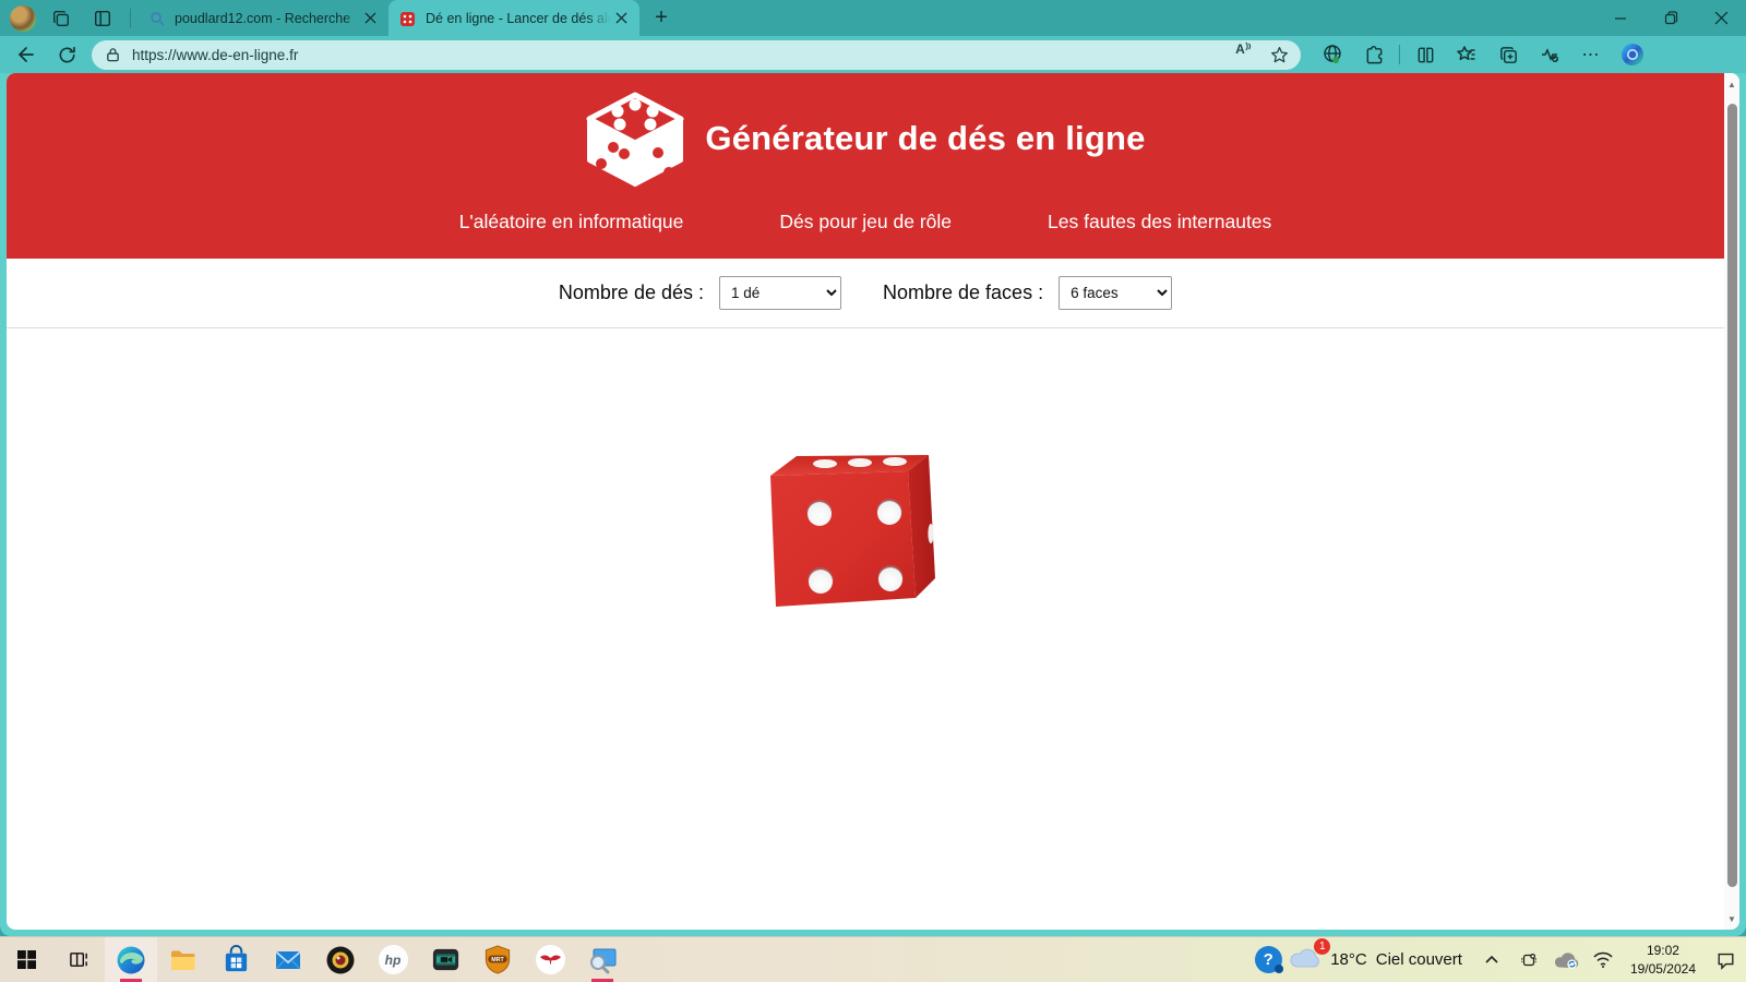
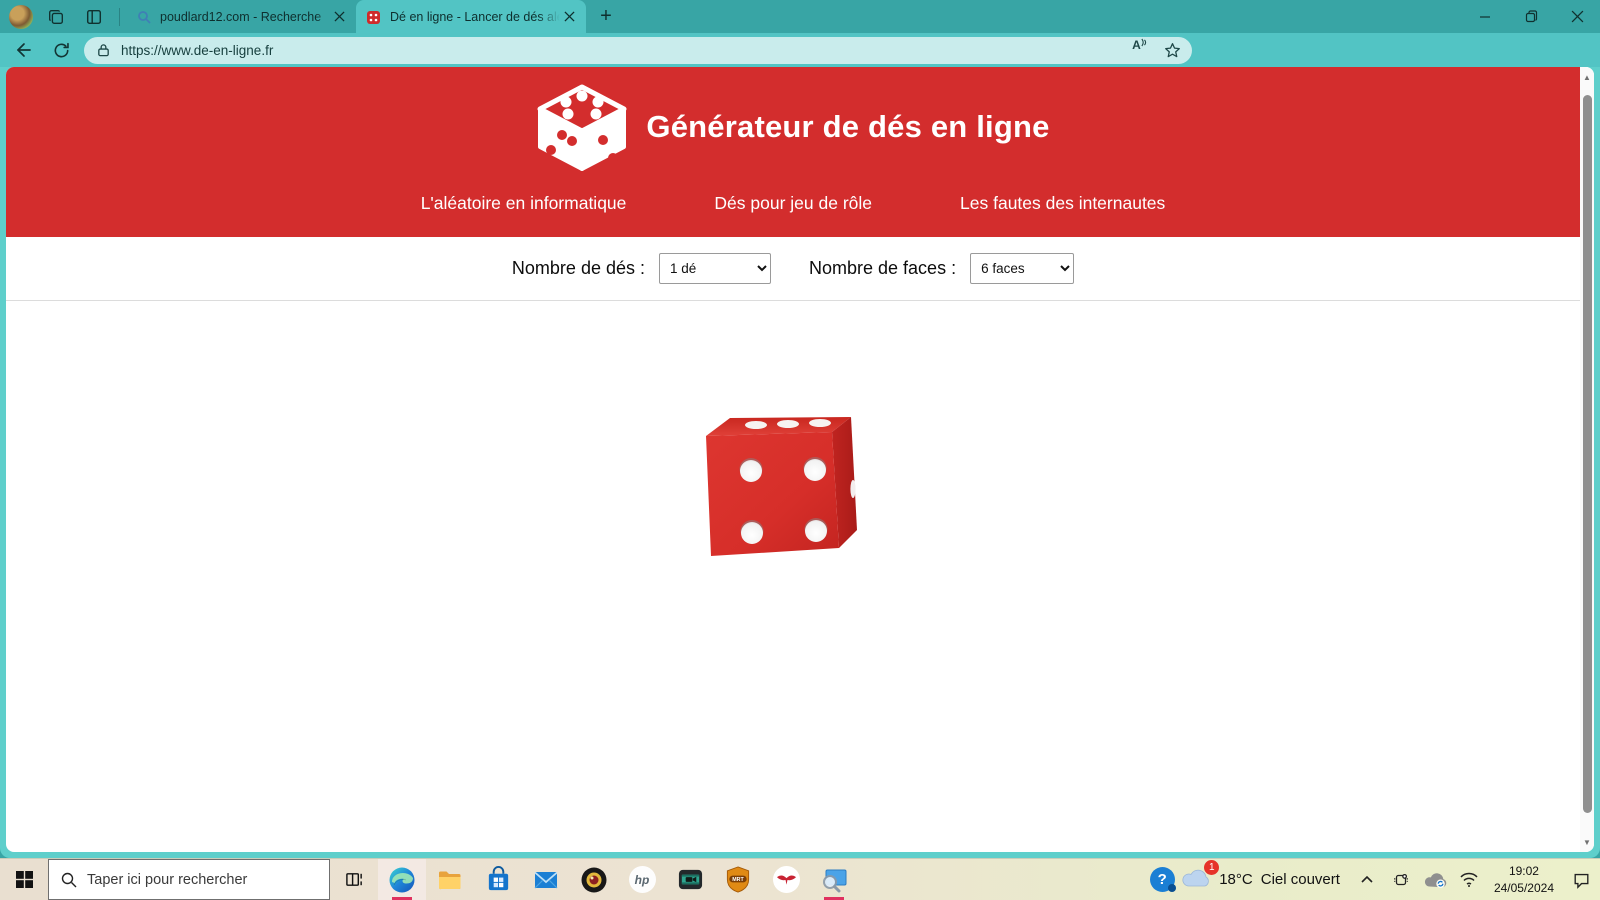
  poudlard12.com - Recherche
  Dé en ligne - Lancer de dés al
  +
  https://www.de-en-ligne.fr
  A
- ⋯
  Générateur de dés en ligne
  L'aléatoire en informatique
  Dés pour jeu de rôle
  Les fautes des internautes
  Nombre de dés :
  1 dé
  Nombre de faces :
  6 faces
  ▲
  ▼
+ Taper ici pour rechercher
  hp
  ?
  1
  18°C
  Ciel couvert
  19:02
- 19/05/2024
+ 24/05/2024
